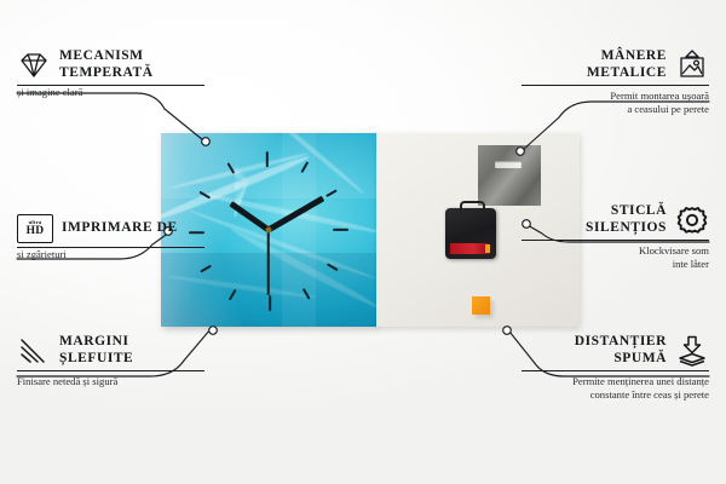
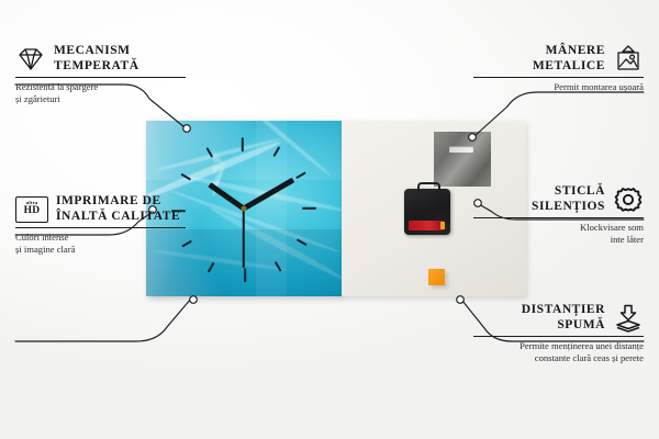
  MECANISM
  TEMPERATĂ
+ Rezistentă la spargere
- și imagine clară
+ și zgârieturi
  HD
  IMPRIMARE DE
+ ÎNALTĂ CALITATE
+ Culori intense
- și zgârieturi
+ și imagine clară
- MARGINI
- ȘLEFUITE
- Finisare netedă și sigură
  MÂNERE
  METALICE
  Permit montarea ușoară
- a ceasului pe perete
  STICLĂ
  SILENȚIOS
  Klockvisare som
  inte låter
  DISTANȚIER
  SPUMĂ
  Permite menținerea unei distanțe
- constante între ceas și perete
+ constante clară ceas și perete
